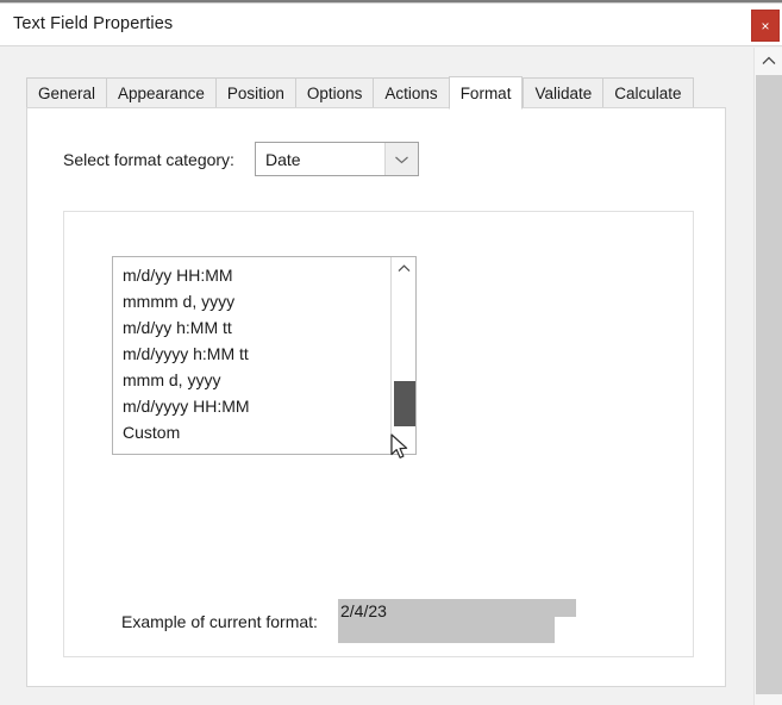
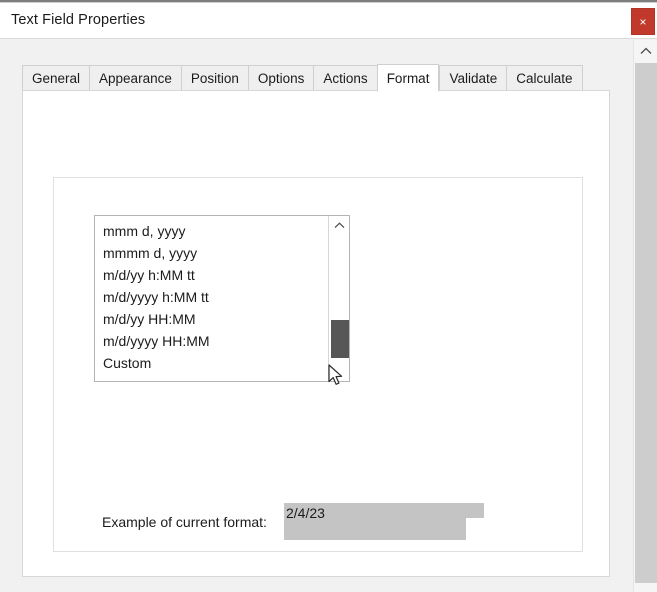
  Text Field Properties
  ×
  General
  Appearance
  Position
  Options
  Actions
  Format
  Validate
  Calculate
- Select format category:
- Date
- m/d/yy HH:MM
+ mmm d, yyyy
  mmmm d, yyyy
  m/d/yy h:MM tt
  m/d/yyyy h:MM tt
- mmm d, yyyy
+ m/d/yy HH:MM
  m/d/yyyy HH:MM
  Custom
  Example of current format:
  2/4/23
